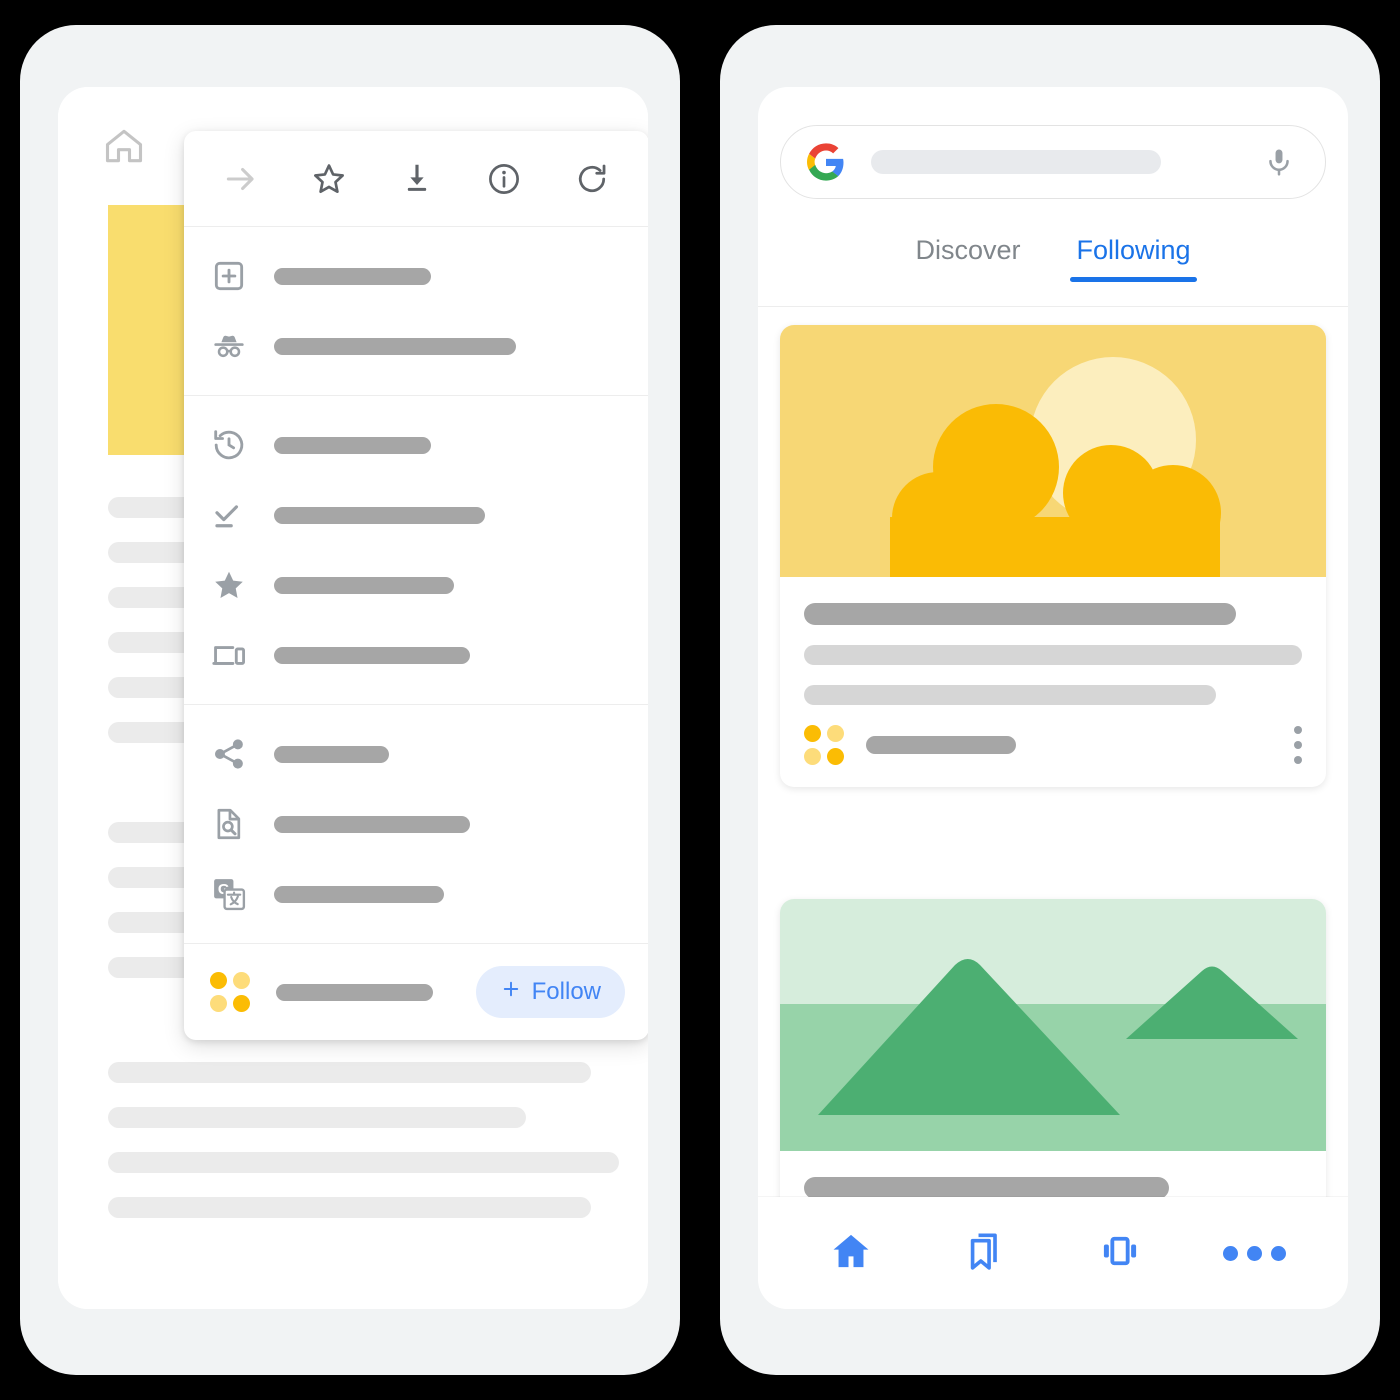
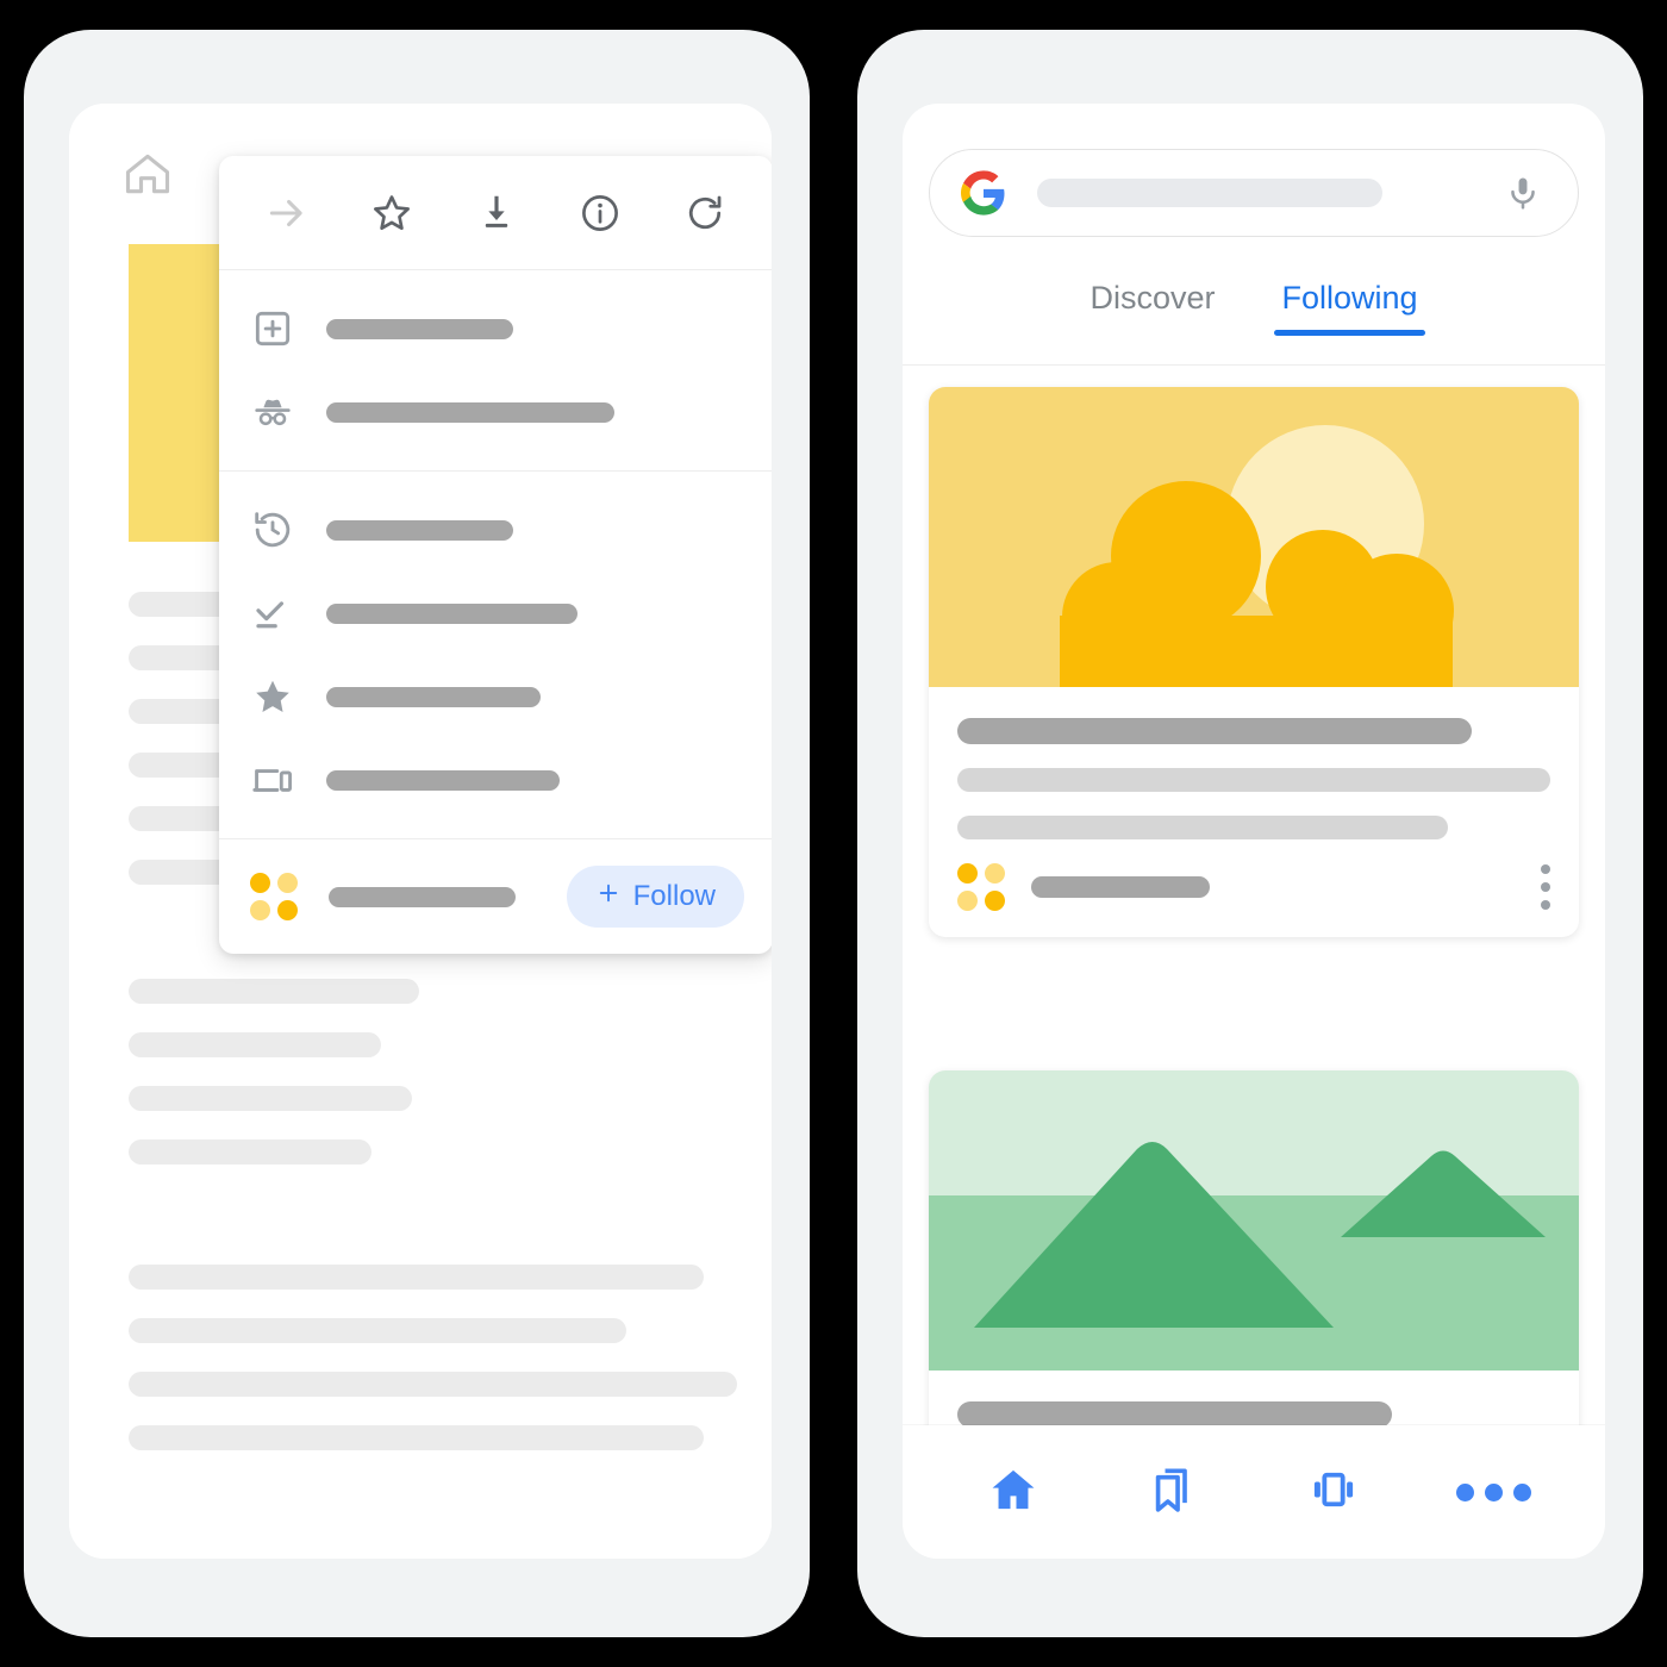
- G
  Follow
  Discover
  Following
